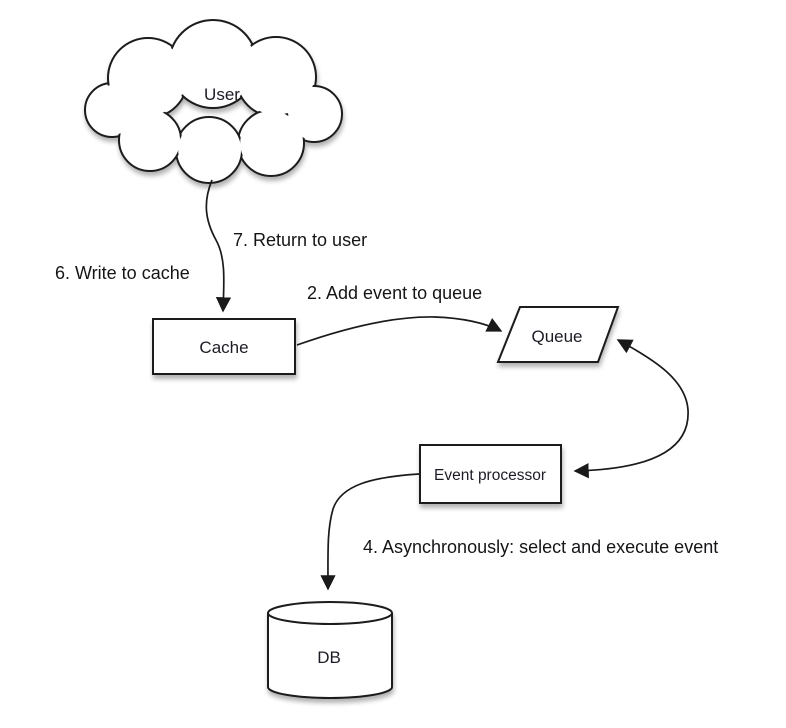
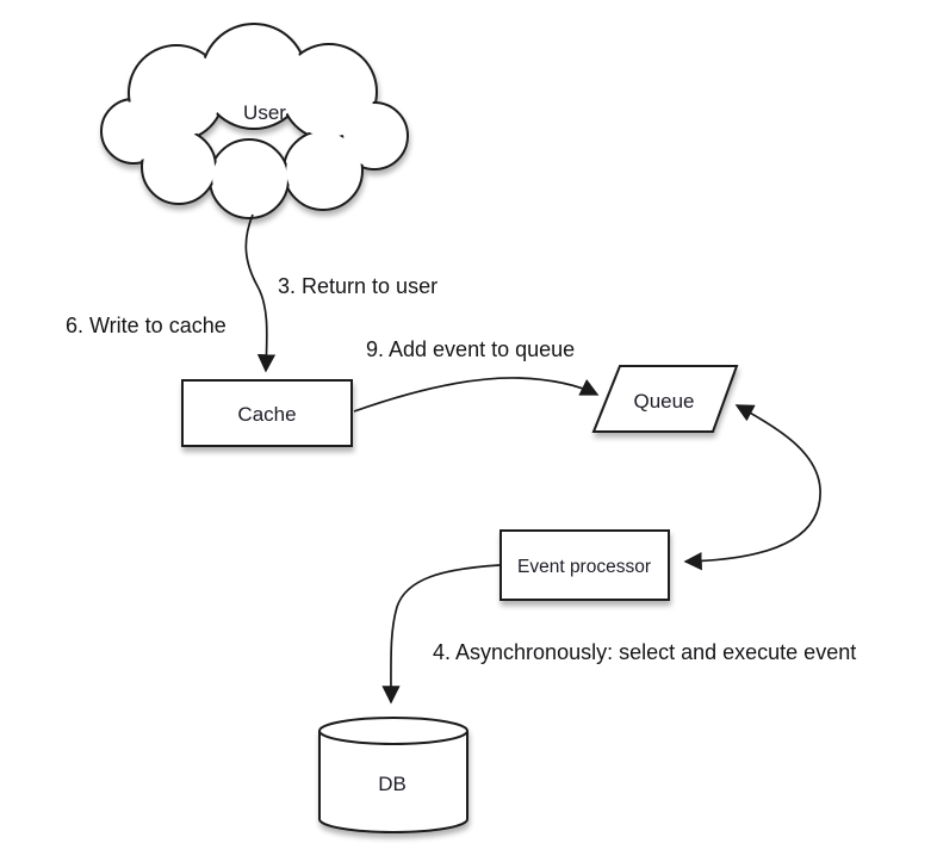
  User
  Cache
  Queue
  Event processor
  DB
  6. Write to cache
- 7. Return to user
+ 3. Return to user
- 2. Add event to queue
+ 9. Add event to queue
  4. Asynchronously: select and execute event
